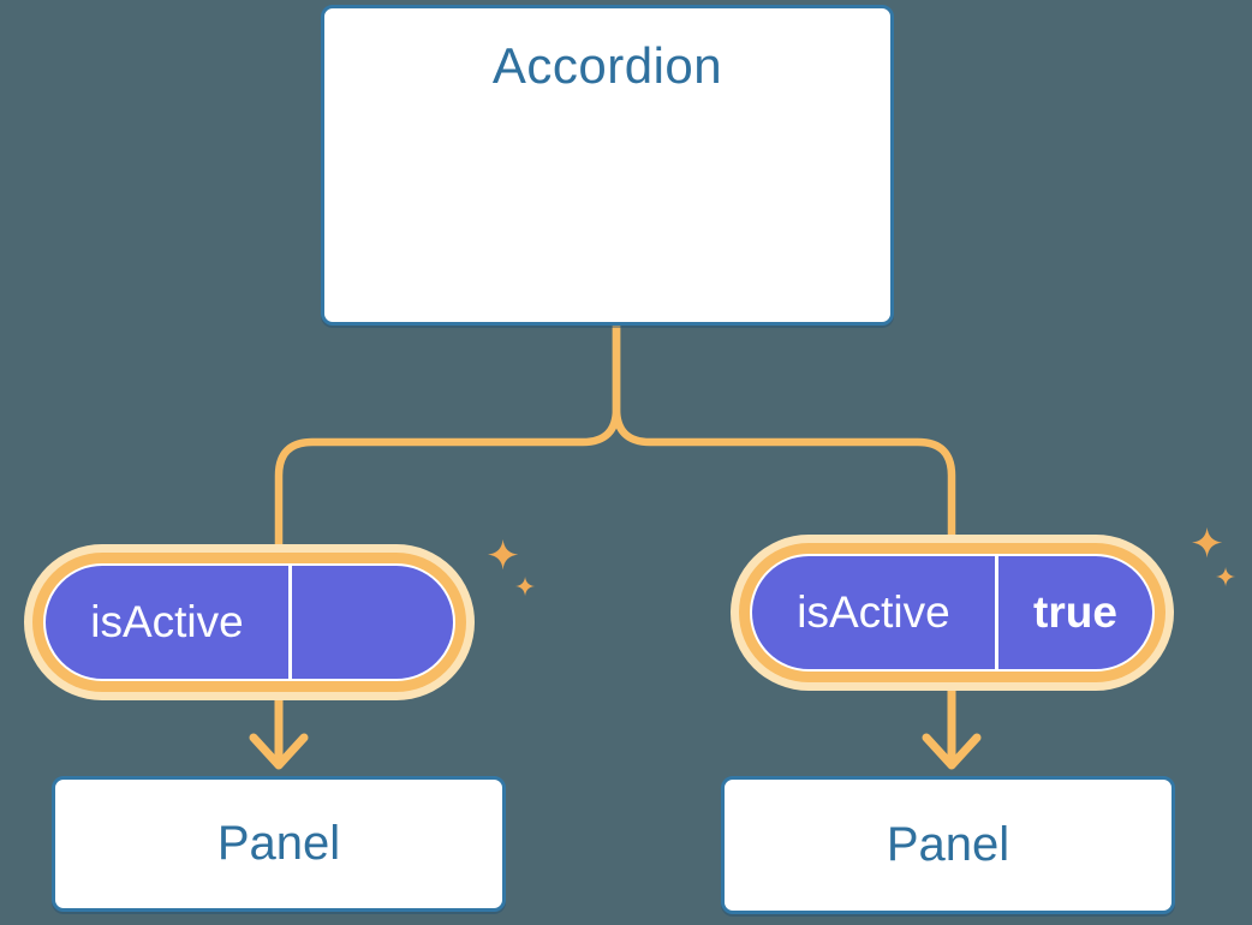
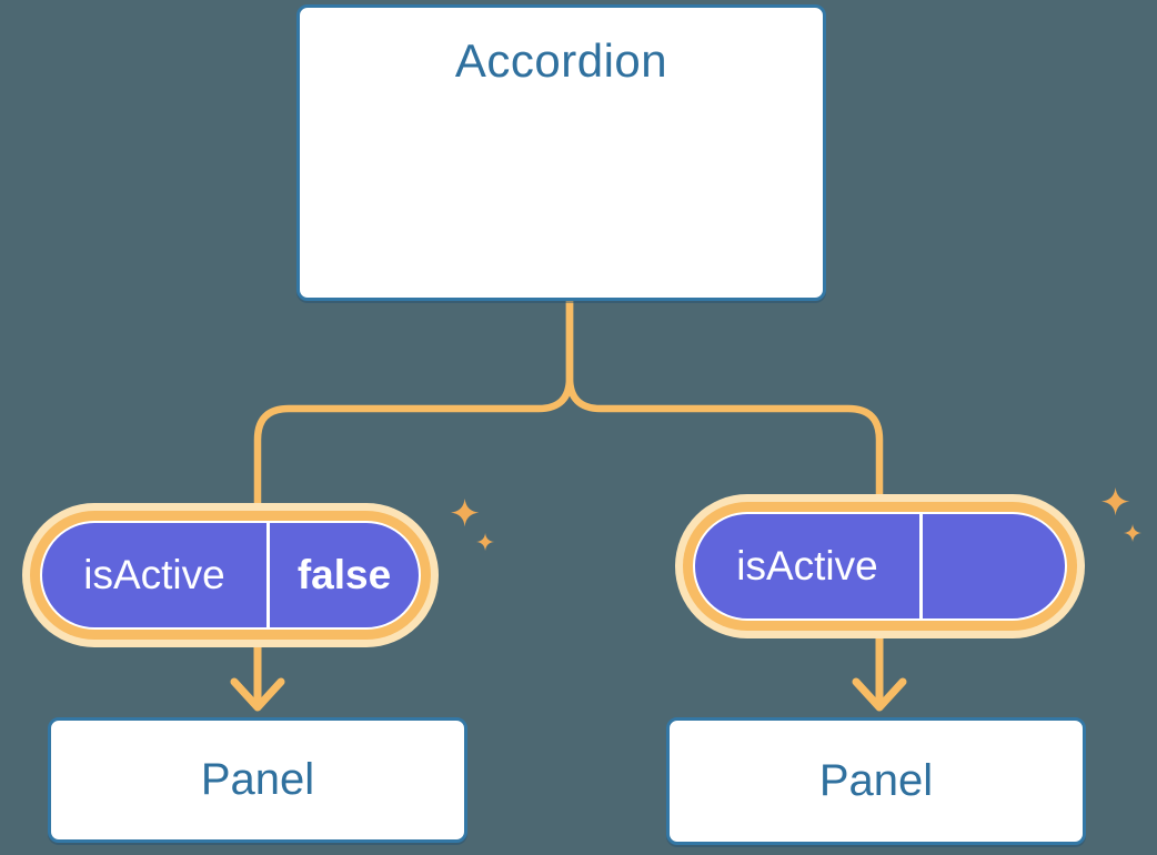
  Accordion
  isActive
+ false
  isActive
- true
  Panel
  Panel
